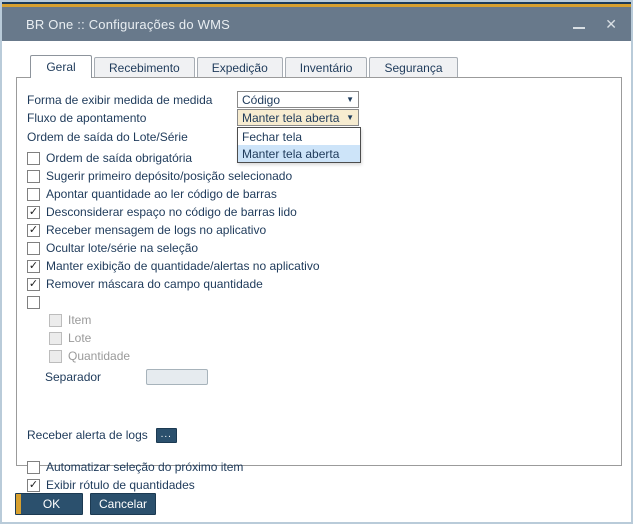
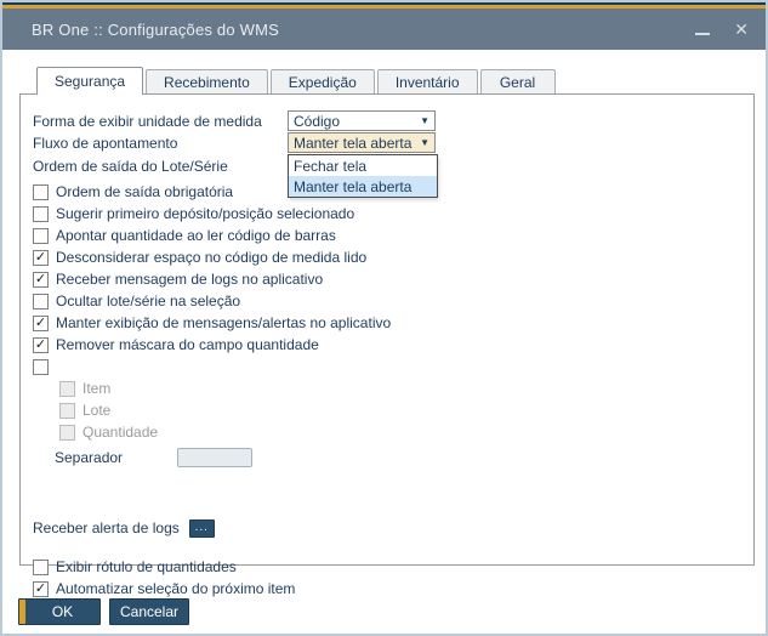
  BR One :: Configurações do WMS
  ✕
- Geral
+ Segurança
  Recebimento
  Expedição
  Inventário
- Segurança
+ Geral
- Forma de exibir medida de medida
+ Forma de exibir unidade de medida
  Código
  ▼
  Fluxo de apontamento
  Manter tela aberta
  ▼
  Ordem de saída do Lote/Série
  Fechar tela
  Manter tela aberta
  Ordem de saída obrigatória
  Sugerir primeiro depósito/posição selecionado
  Apontar quantidade ao ler código de barras
  ✓
- Desconsiderar espaço no código de barras lido
+ Desconsiderar espaço no código de medida lido
  ✓
  Receber mensagem de logs no aplicativo
  Ocultar lote/série na seleção
  ✓
- Manter exibição de quantidade/alertas no aplicativo
+ Manter exibição de mensagens/alertas no aplicativo
  ✓
  Remover máscara do campo quantidade
  Item
  Lote
  Quantidade
  Separador
- Automatizar seleção do próximo item
+ Exibir rótulo de quantidades
  ✓
- Exibir rótulo de quantidades
+ Automatizar seleção do próximo item
  Receber alerta de logs
  ...
  OK
  Cancelar
